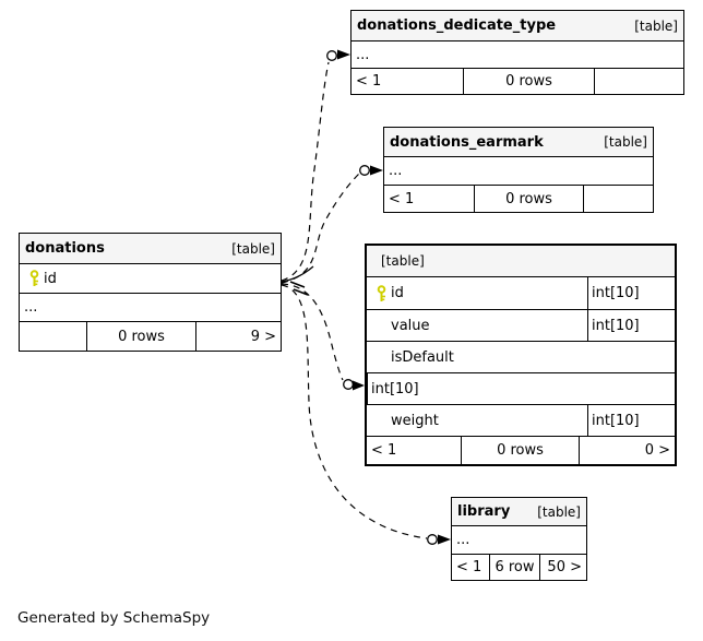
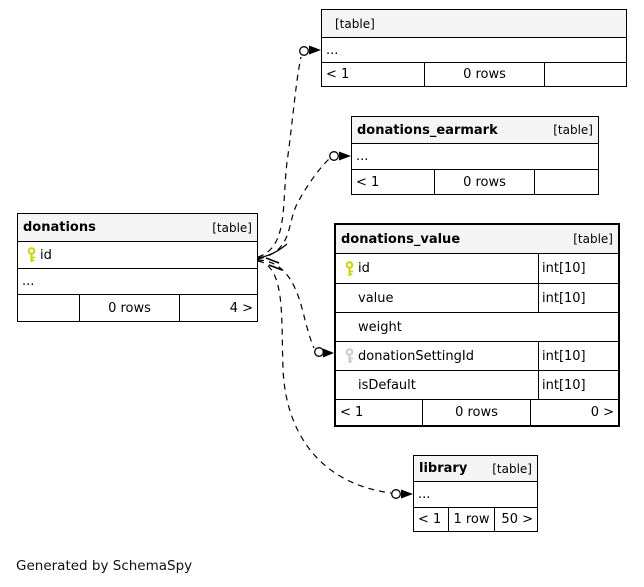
- donations_dedicate_type
  [table]
  ...
  < 1
  0 rows
  donations_earmark
  [table]
  ...
  < 1
  0 rows
  donations
  [table]
  id
  ...
  0 rows
- 9 >
+ 4 >
+ donations_value
  [table]
  id
  int[10]
  value
  int[10]
- isDefault
+ weight
+ donationSettingId
  int[10]
- weight
+ isDefault
  int[10]
  < 1
  0 rows
  0 >
  library
  [table]
  ...
  < 1
- 6 row
+ 1 row
  50 >
  Generated by SchemaSpy
